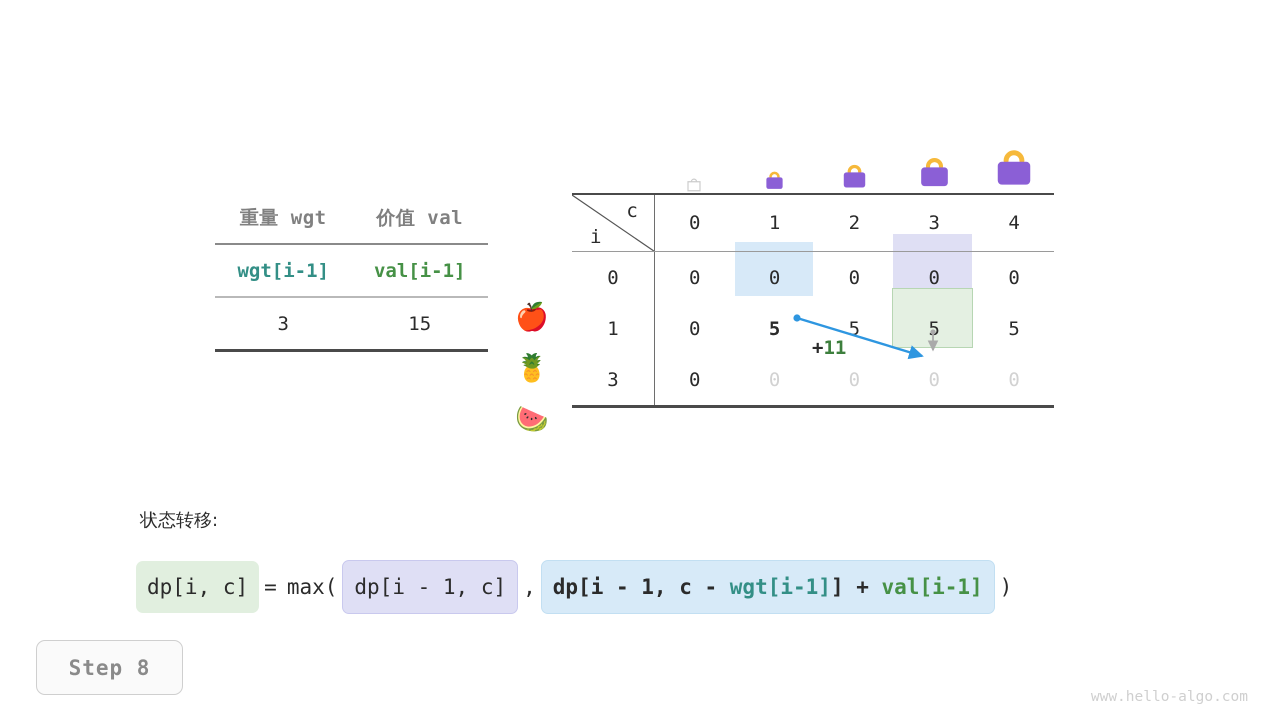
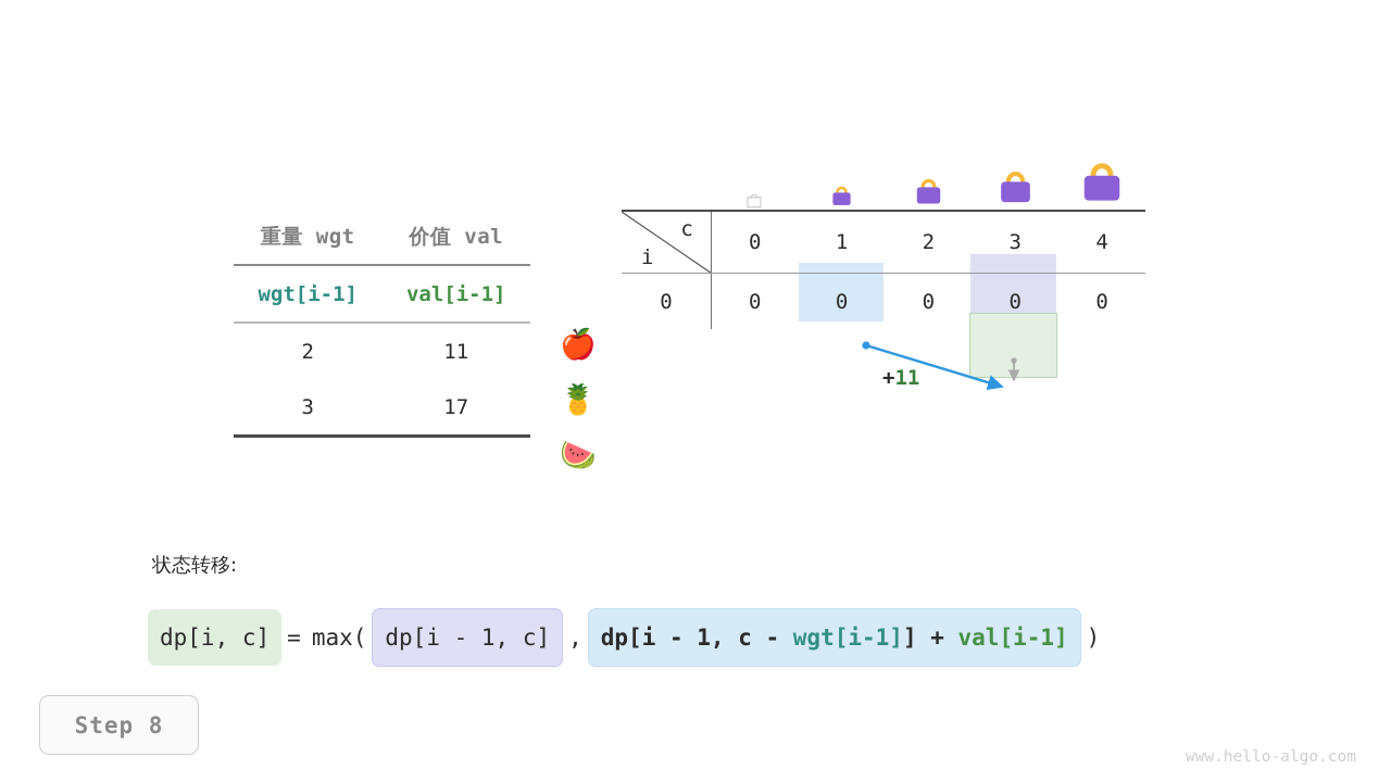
  重量 wgt	价值 val
  wgt[i-1]	val[i-1]
+ 2	11
- 3	15
+ 3	17
  🍎
  🍍
  🍉
  c i	0	1	2	3	4
  0	0	0	0	0	0
- 1	0	5	5	5	5
- 3	0	0	0	0	0
  +11
  状态转移:
  dp[i, c] = max( dp[i - 1, c] , dp[i - 1, c - wgt[i-1]] + val[i-1] )
  Step 8
  www.hello-algo.com
